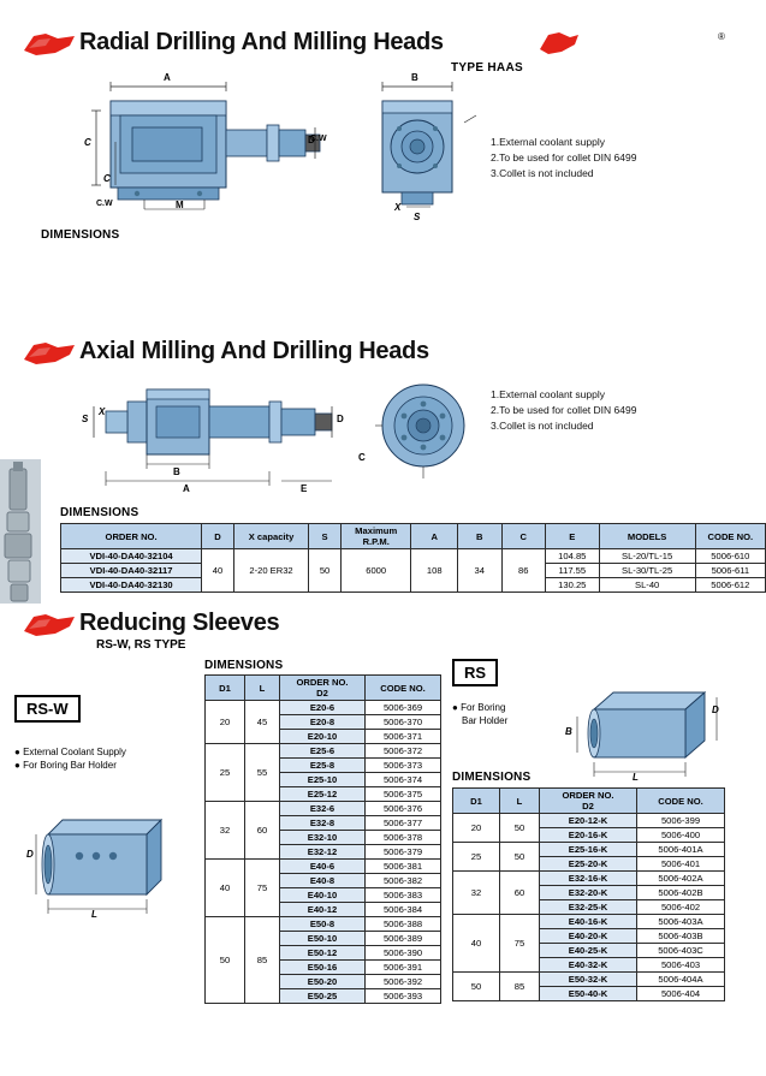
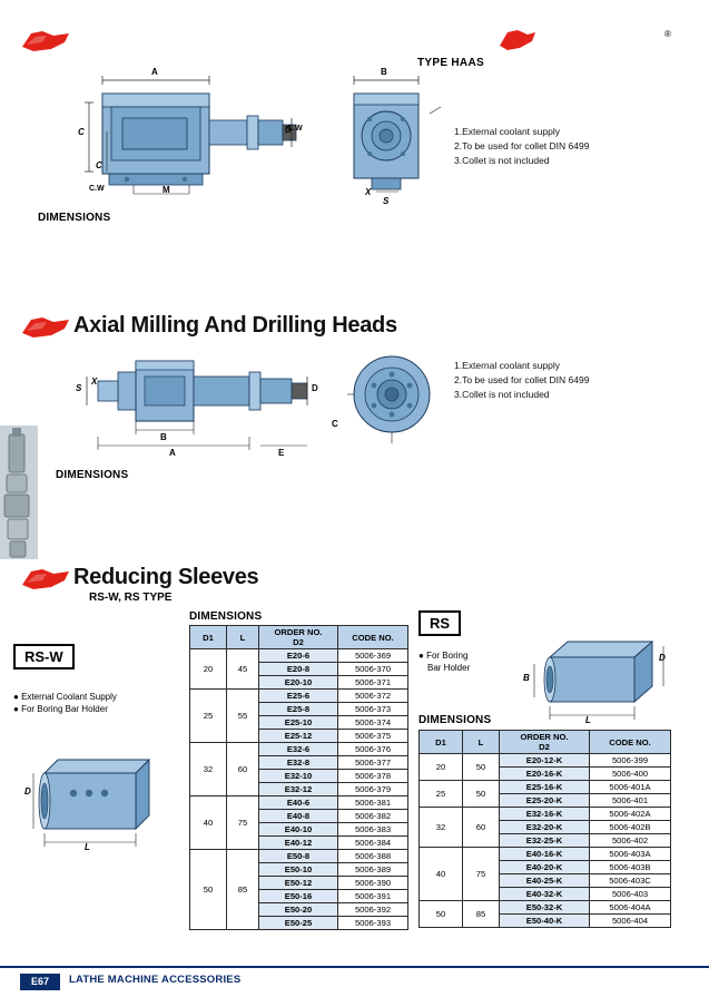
- Radial Drilling And Milling Heads
  ®
  TYPE HAAS
  A
  C
  C
  D
  M
  B
  X
  S
  1.External coolant supply
  2.To be used for collet DIN 6499
  3.Collet is not included
  DIMENSIONS
  Axial Milling And Drilling Heads
  S
  X
  D
  B
  A
  E
  C
  1.External coolant supply
  2.To be used for collet DIN 6499
  3.Collet is not included
  DIMENSIONS
- ORDER NO.	D	X capacity	S	MaximumR.P.M.	A	B	C	E	MODELS	CODE NO.
- VDI-40-DA40-32104	40	2-20 ER32	50	6000	108	34	86	104.85	SL-20/TL-15	5006-610
- VDI-40-DA40-32117	117.55	SL-30/TL-25	5006-611
- VDI-40-DA40-32130	130.25	SL-40	5006-612
  Reducing Sleeves
  RS-W, RS TYPE
  RS-W
  ● External Coolant Supply
  ● For Boring Bar Holder
  D
  L
  DIMENSIONS
  D1	L	ORDER NO.D2	CODE NO.
  20	45	E20-6	5006-369
  E20-8	5006-370
  E20-10	5006-371
  25	55	E25-6	5006-372
  E25-8	5006-373
  E25-10	5006-374
  E25-12	5006-375
  32	60	E32-6	5006-376
  E32-8	5006-377
  E32-10	5006-378
  E32-12	5006-379
  40	75	E40-6	5006-381
  E40-8	5006-382
  E40-10	5006-383
  E40-12	5006-384
  50	85	E50-8	5006-388
  E50-10	5006-389
  E50-12	5006-390
  E50-16	5006-391
  E50-20	5006-392
  E50-25	5006-393
  RS
  ● For Boring
  Bar Holder
  D
  L
  B
  DIMENSIONS
  D1	L	ORDER NO.D2	CODE NO.
  20	50	E20-12-K	5006-399
  E20-16-K	5006-400
  25	50	E25-16-K	5006-401A
  E25-20-K	5006-401
  32	60	E32-16-K	5006-402A
  E32-20-K	5006-402B
  E32-25-K	5006-402
  40	75	E40-16-K	5006-403A
  E40-20-K	5006-403B
  E40-25-K	5006-403C
  E40-32-K	5006-403
  50	85	E50-32-K	5006-404A
  E50-40-K	5006-404
+ E67
+ LATHE MACHINE ACCESSORIES
